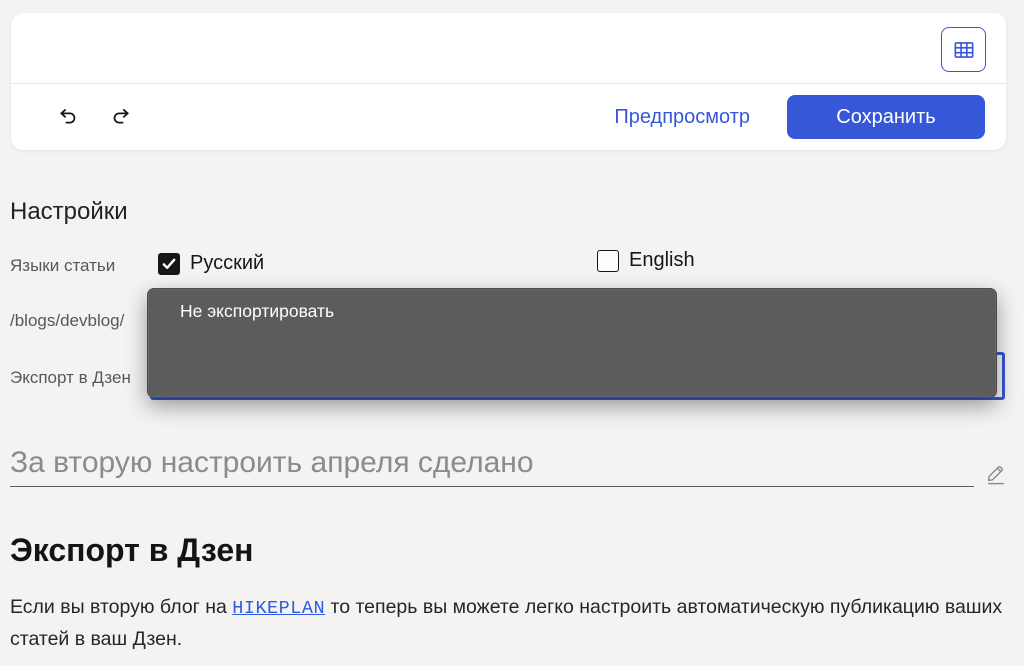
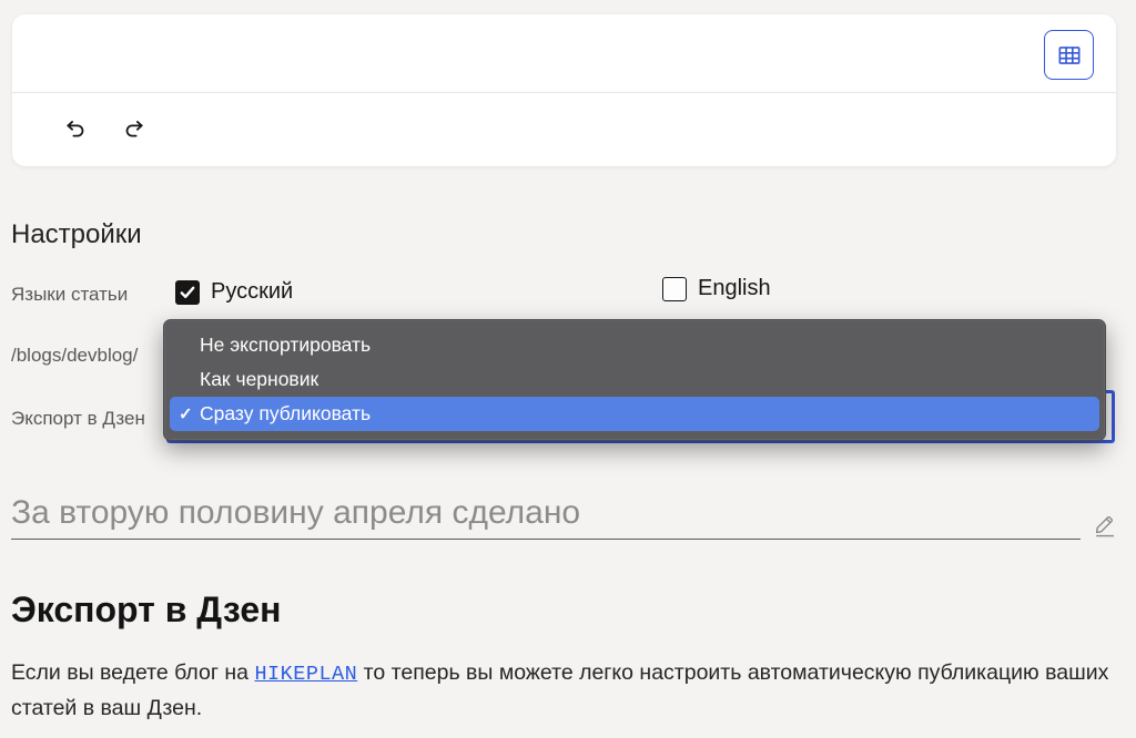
- Предпросмотр
- Сохранить
  Настройки
  Языки статьи
  Русский
  English
  /blogs/devblog/
  Экспорт в Дзен
  Не экспортировать
+ Как черновик
+ ✓
+ Сразу публиковать
- За вторую настроить апреля сделано
+ За вторую половину апреля сделано
  Экспорт в Дзен
- Если вы вторую блог на HIKEPLAN то теперь вы можете легко настроить автоматическую публикацию ваших статей в ваш Дзен.
+ Если вы ведете блог на HIKEPLAN то теперь вы можете легко настроить автоматическую публикацию ваших статей в ваш Дзен.
